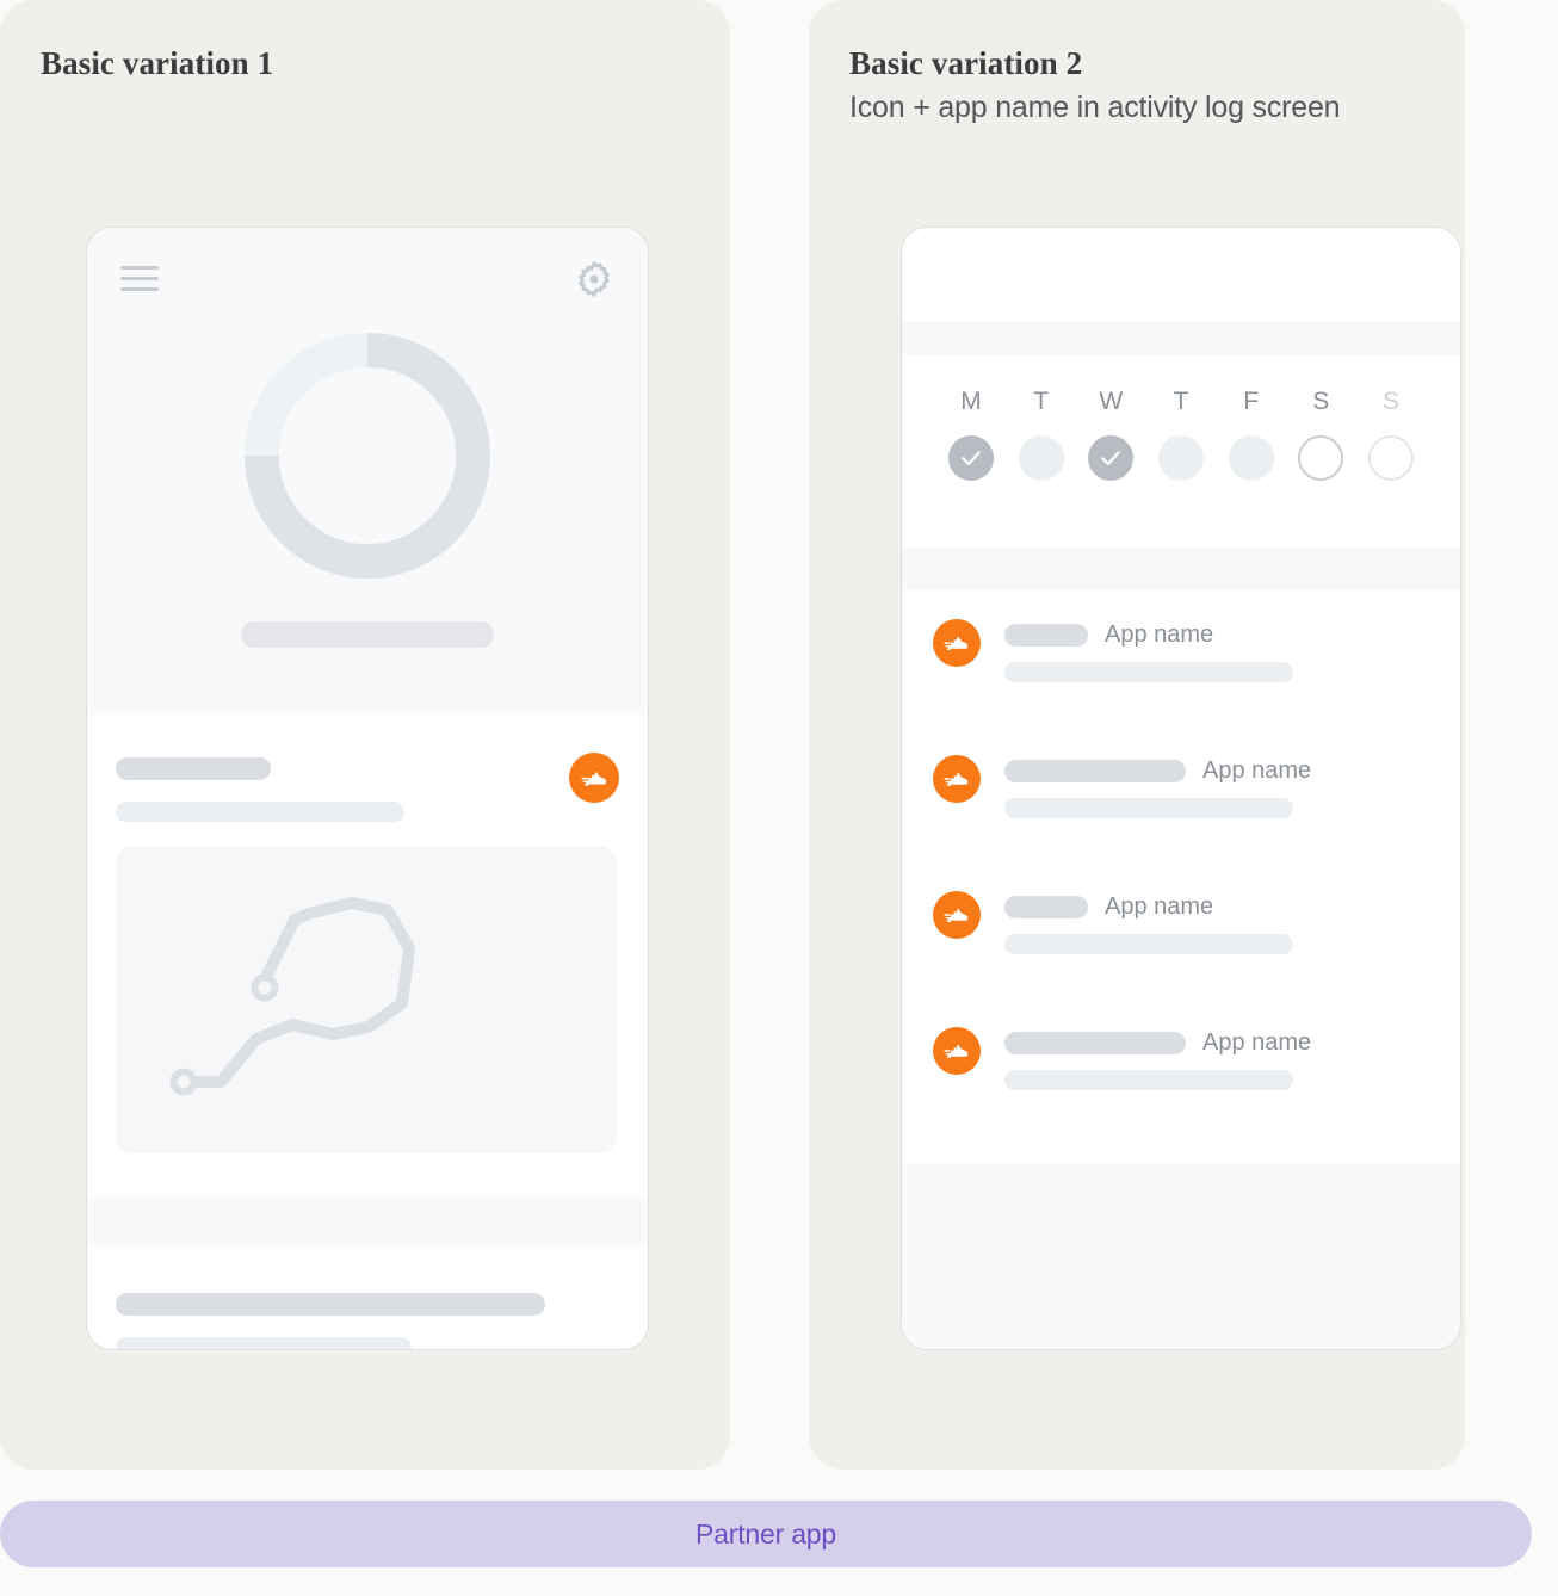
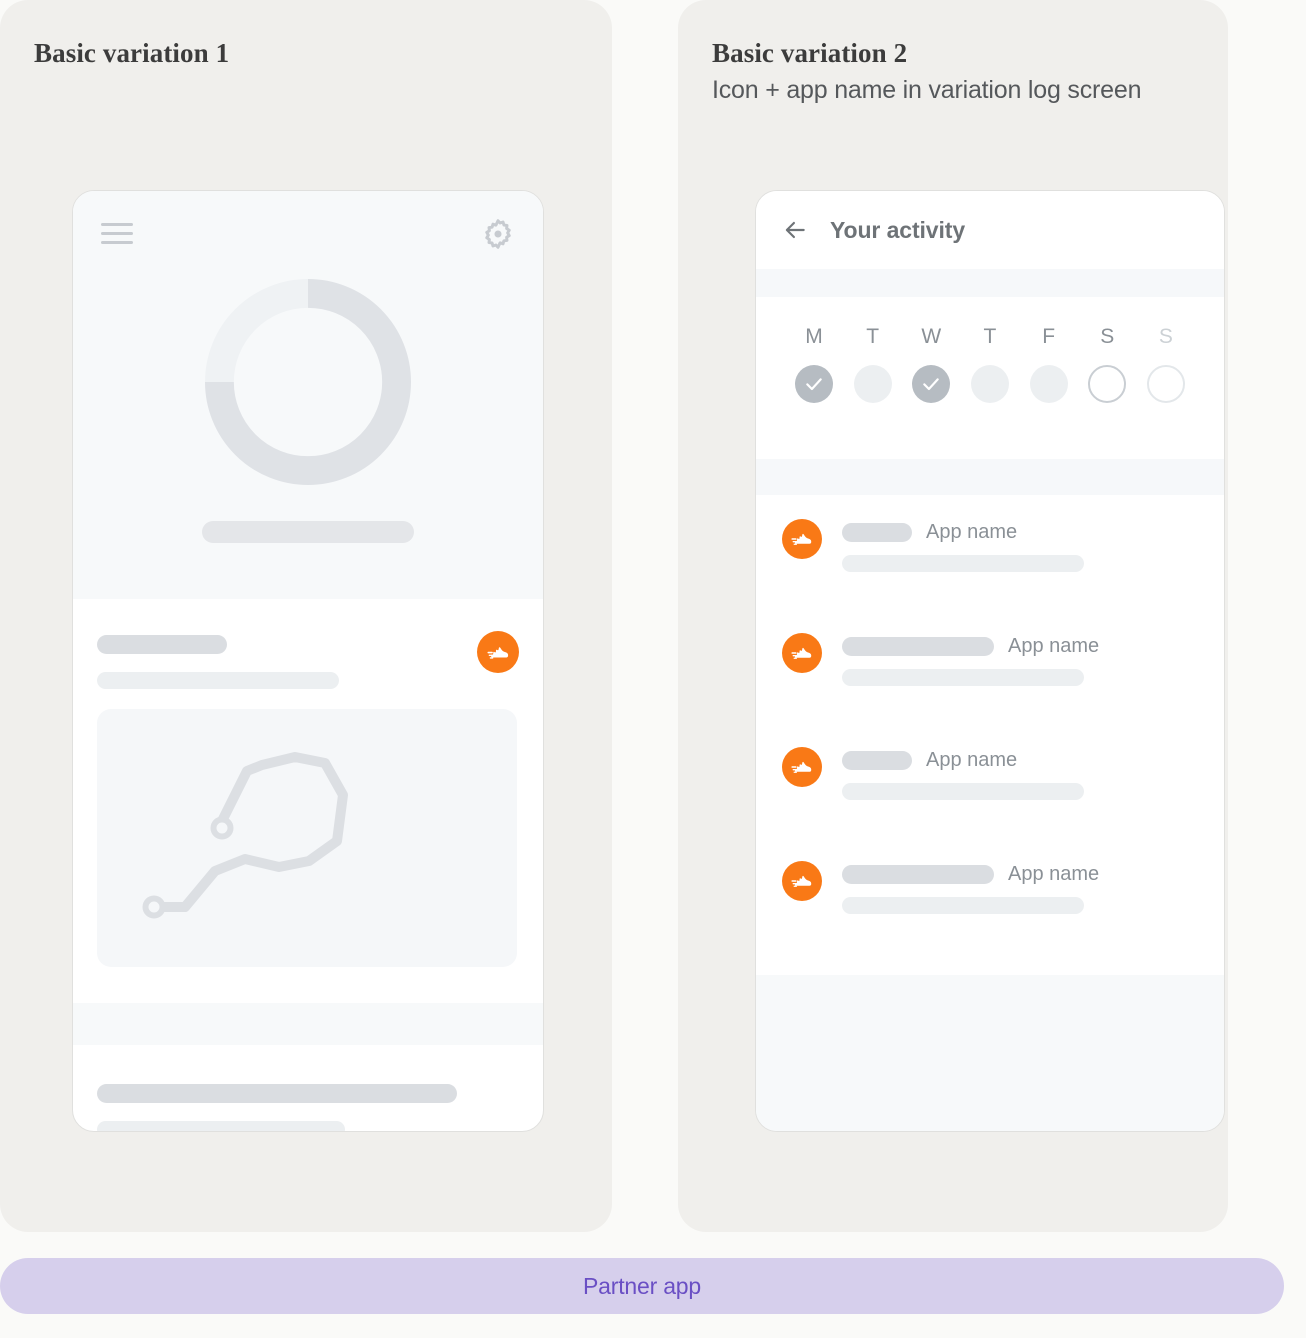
  Basic variation 1
  Basic variation 2
- Icon + app name in activity log screen
+ Icon + app name in variation log screen
+ Your activity
  M
  T
  W
  T
  F
  S
  S
  App name
  App name
  App name
  App name
  Partner app
